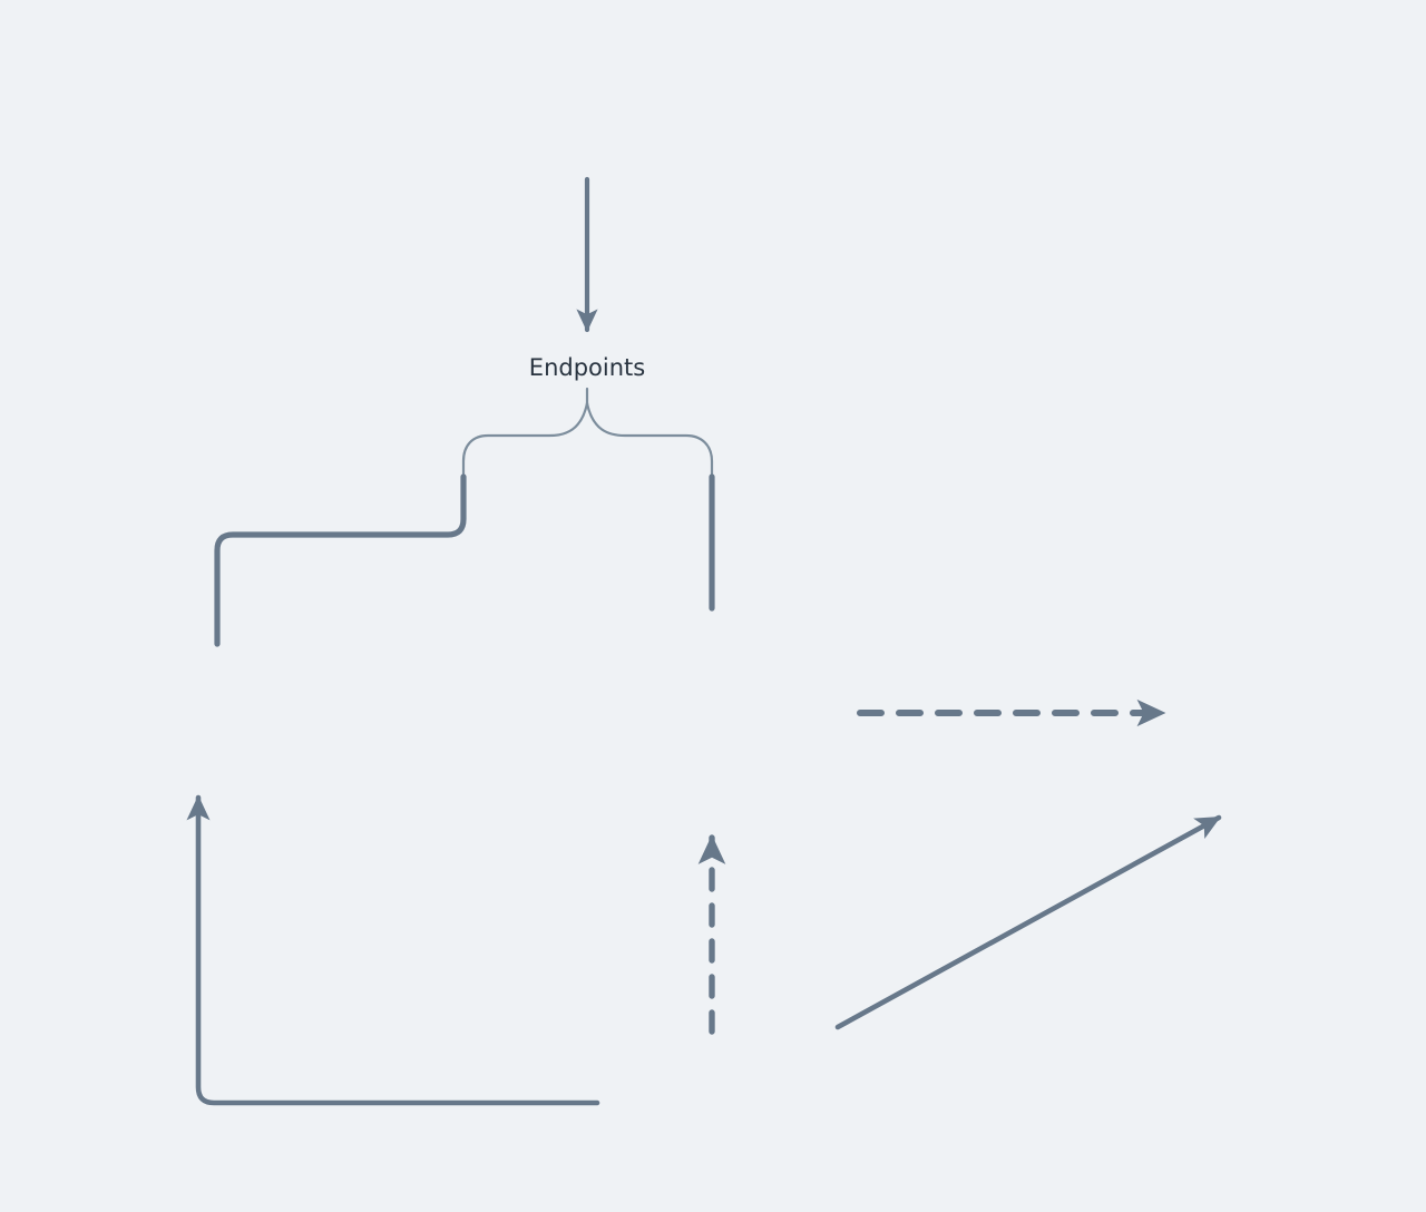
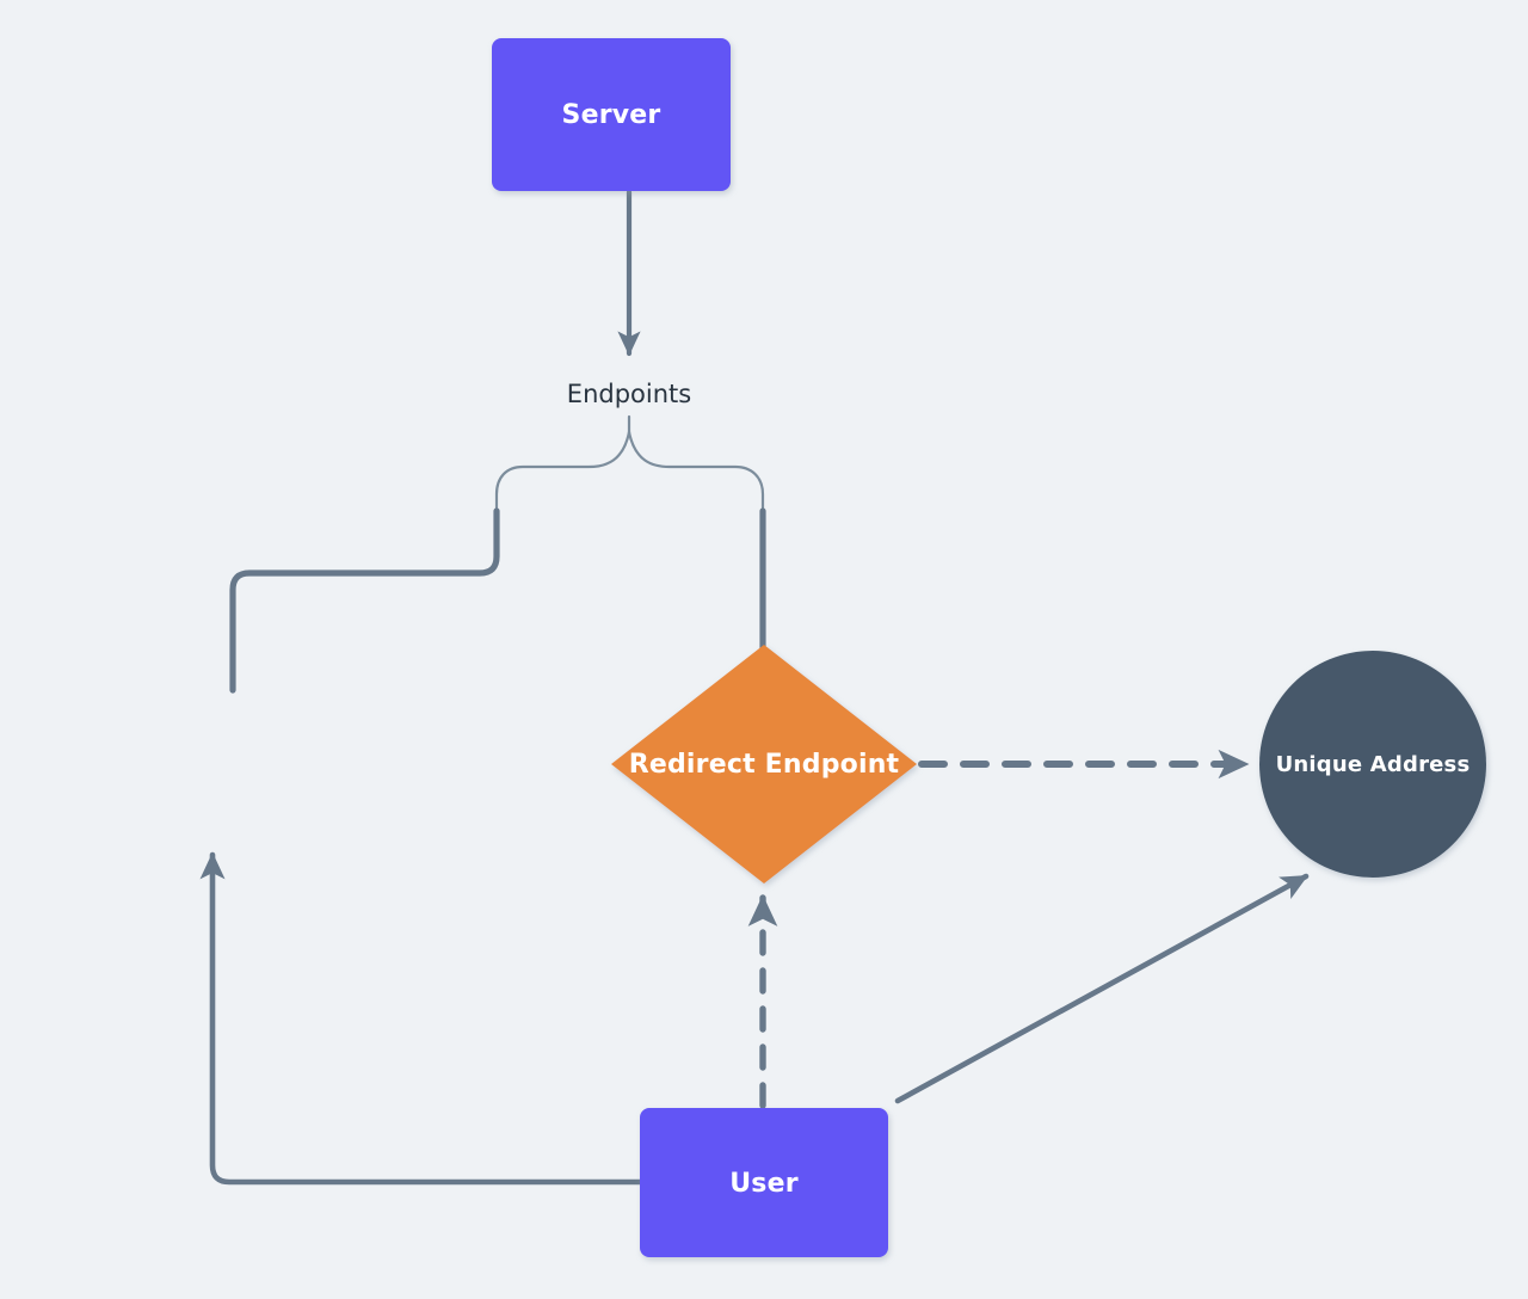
+ Server
+ Redirect Endpoint
+ Unique Address
+ User
  Endpoints
